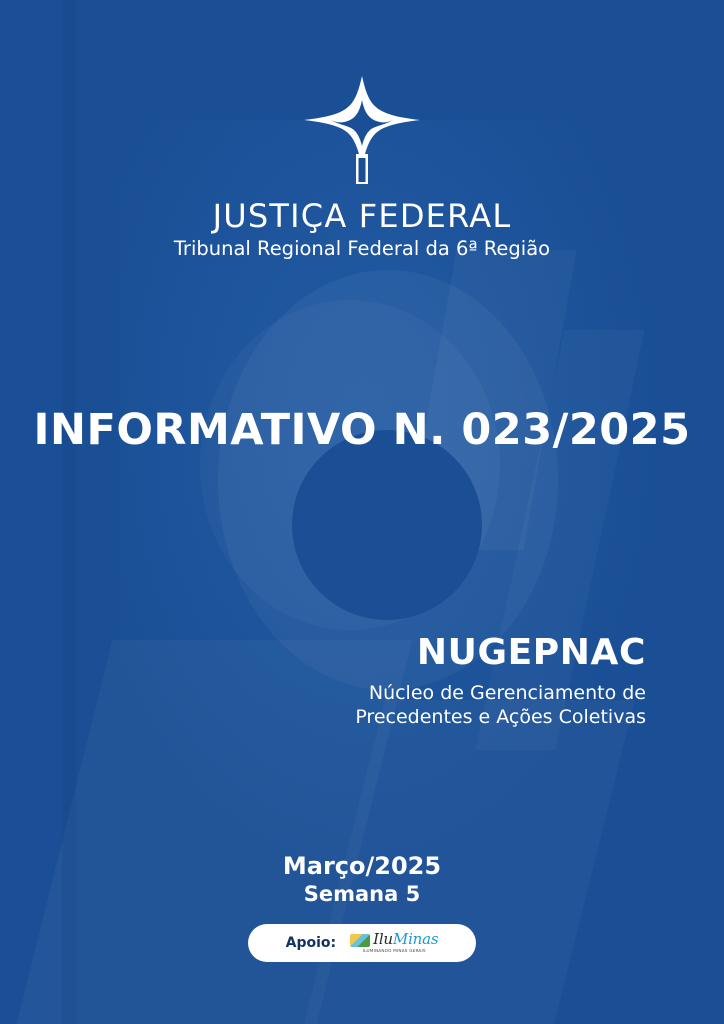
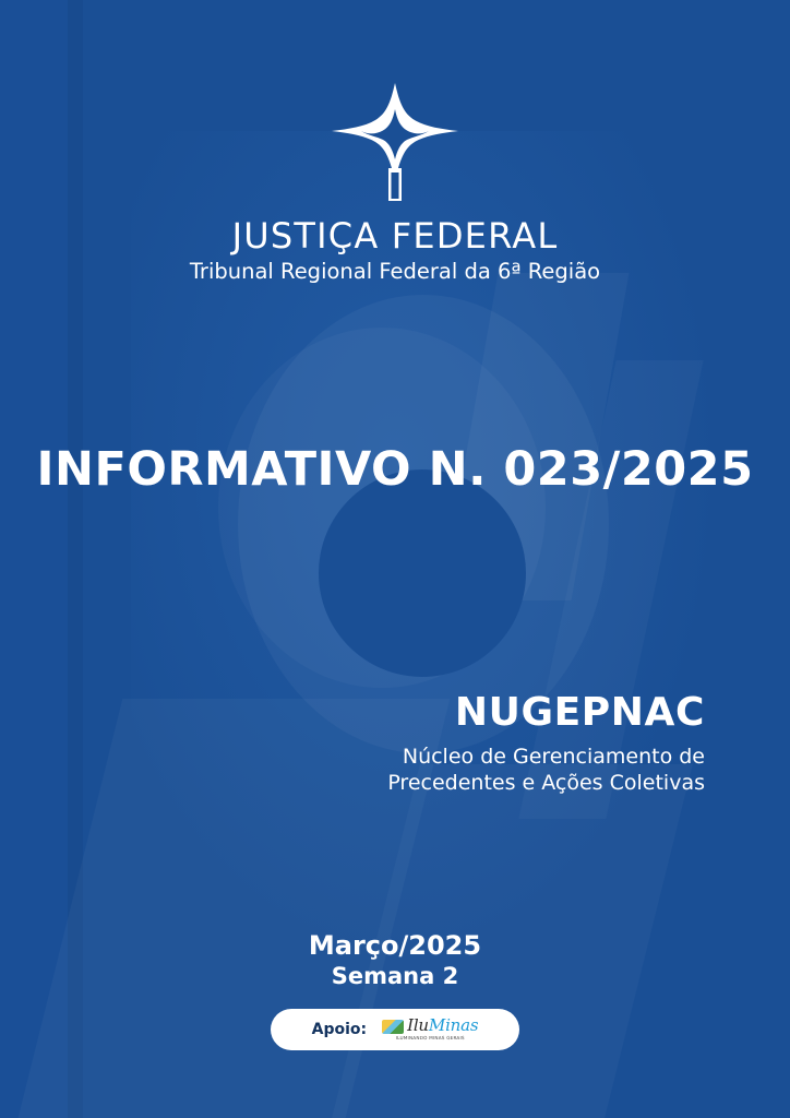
  JUSTIÇA FEDERAL
  Tribunal Regional Federal da 6ª Região
  INFORMATIVO N. 023/2025
  NUGEPNAC
  Núcleo de Gerenciamento de
  Precedentes e Ações Coletivas
  Março/2025
- Semana 5
+ Semana 2
  Apoio:
  IluMinas
